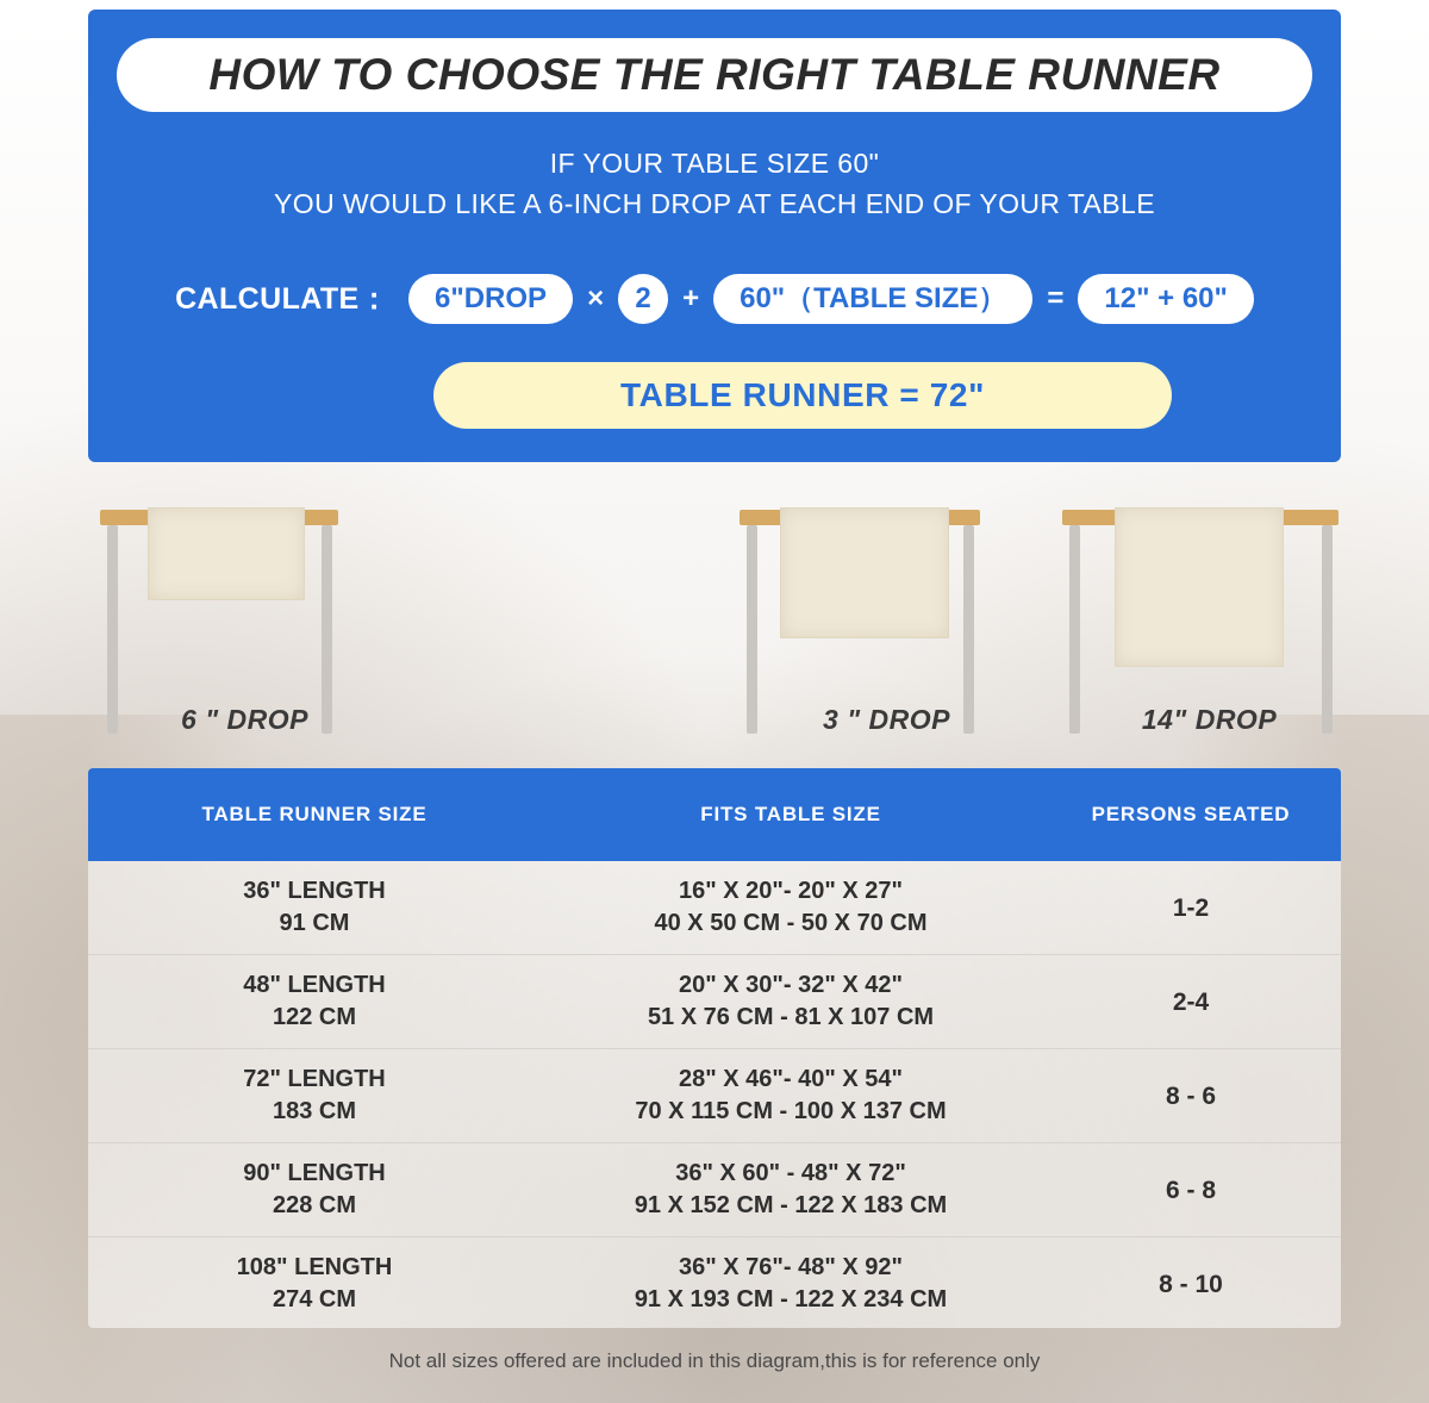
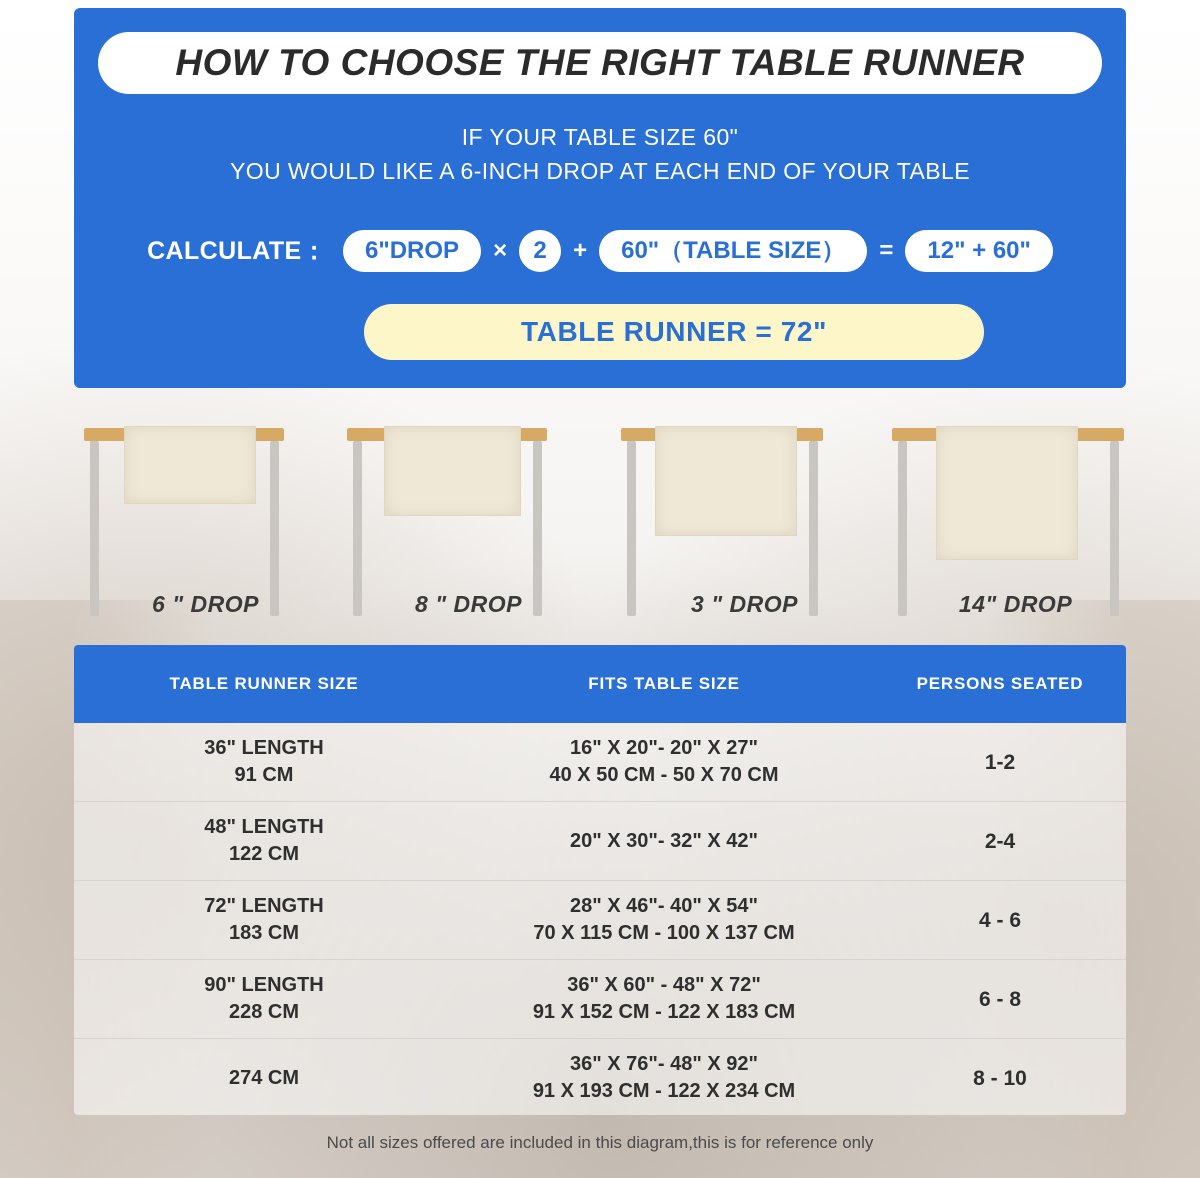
  HOW TO CHOOSE THE RIGHT TABLE RUNNER
  IF YOUR TABLE SIZE 60"
  YOU WOULD LIKE A 6-INCH DROP AT EACH END OF YOUR TABLE
  CALCULATE：
  6"DROP
  ×
  2
  +
  60"（TABLE SIZE）
  =
  12" + 60"
  TABLE RUNNER = 72"
  6 " DROP
+ 8 " DROP
  3 " DROP
  14" DROP
  TABLE RUNNER SIZE
  FITS TABLE SIZE
  PERSONS SEATED
  36" LENGTH
  91 CM
  16" X 20"- 20" X 27"
  40 X 50 CM - 50 X 70 CM
  1-2
  48" LENGTH
  122 CM
  20" X 30"- 32" X 42"
- 51 X 76 CM - 81 X 107 CM
  2-4
  72" LENGTH
  183 CM
  28" X 46"- 40" X 54"
  70 X 115 CM - 100 X 137 CM
- 8 - 6
+ 4 - 6
  90" LENGTH
  228 CM
  36" X 60" - 48" X 72"
  91 X 152 CM - 122 X 183 CM
  6 - 8
- 108" LENGTH
  274 CM
  36" X 76"- 48" X 92"
  91 X 193 CM - 122 X 234 CM
  8 - 10
  Not all sizes offered are included in this diagram,this is for reference only
